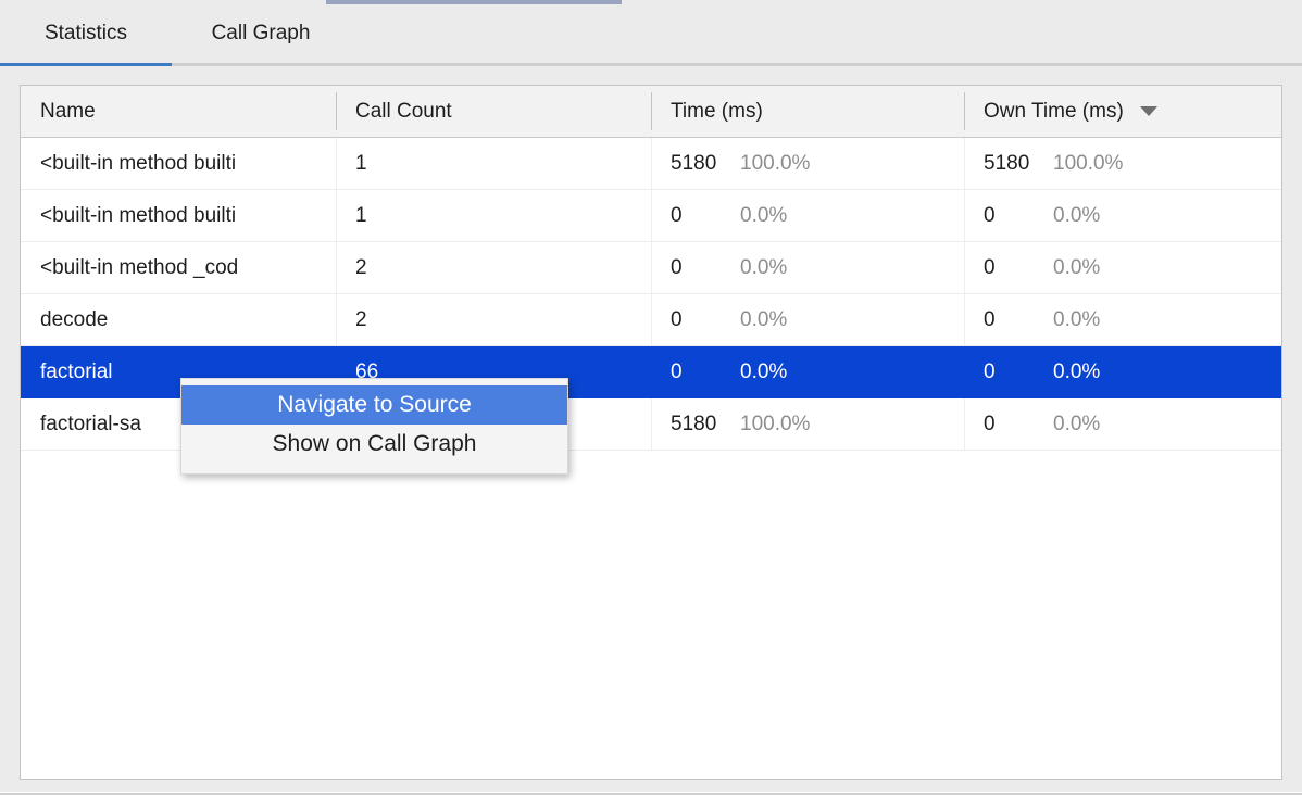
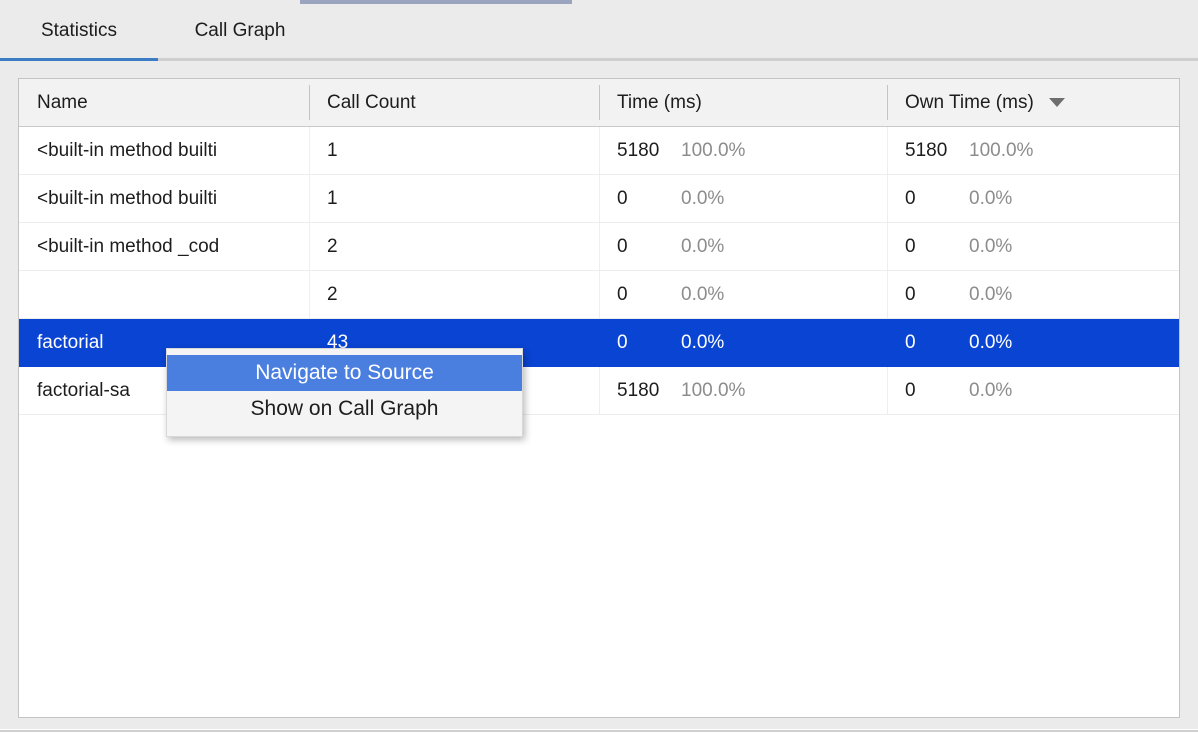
  Statistics
  Call Graph
  Name
  Call Count
  Time (ms)
  Own Time (ms)
  <built-in method builti
  1
  5180
  100.0%
  5180
  100.0%
  <built-in method builti
  1
  0
  0.0%
  0
  0.0%
  <built-in method _cod
  2
  0
  0.0%
  0
  0.0%
- decode
  2
  0
  0.0%
  0
  0.0%
  factorial
- 66
+ 43
  0
  0.0%
  0
  0.0%
  factorial-sa
  5180
  100.0%
  0
  0.0%
  Navigate to Source
  Show on Call Graph
